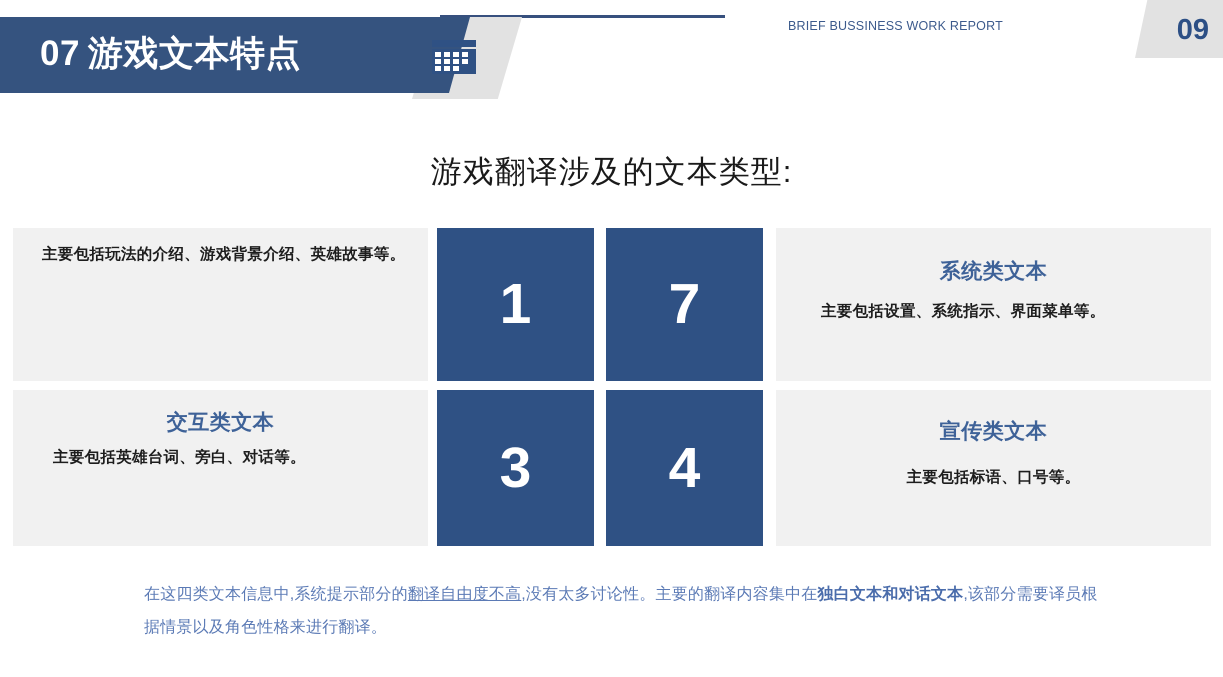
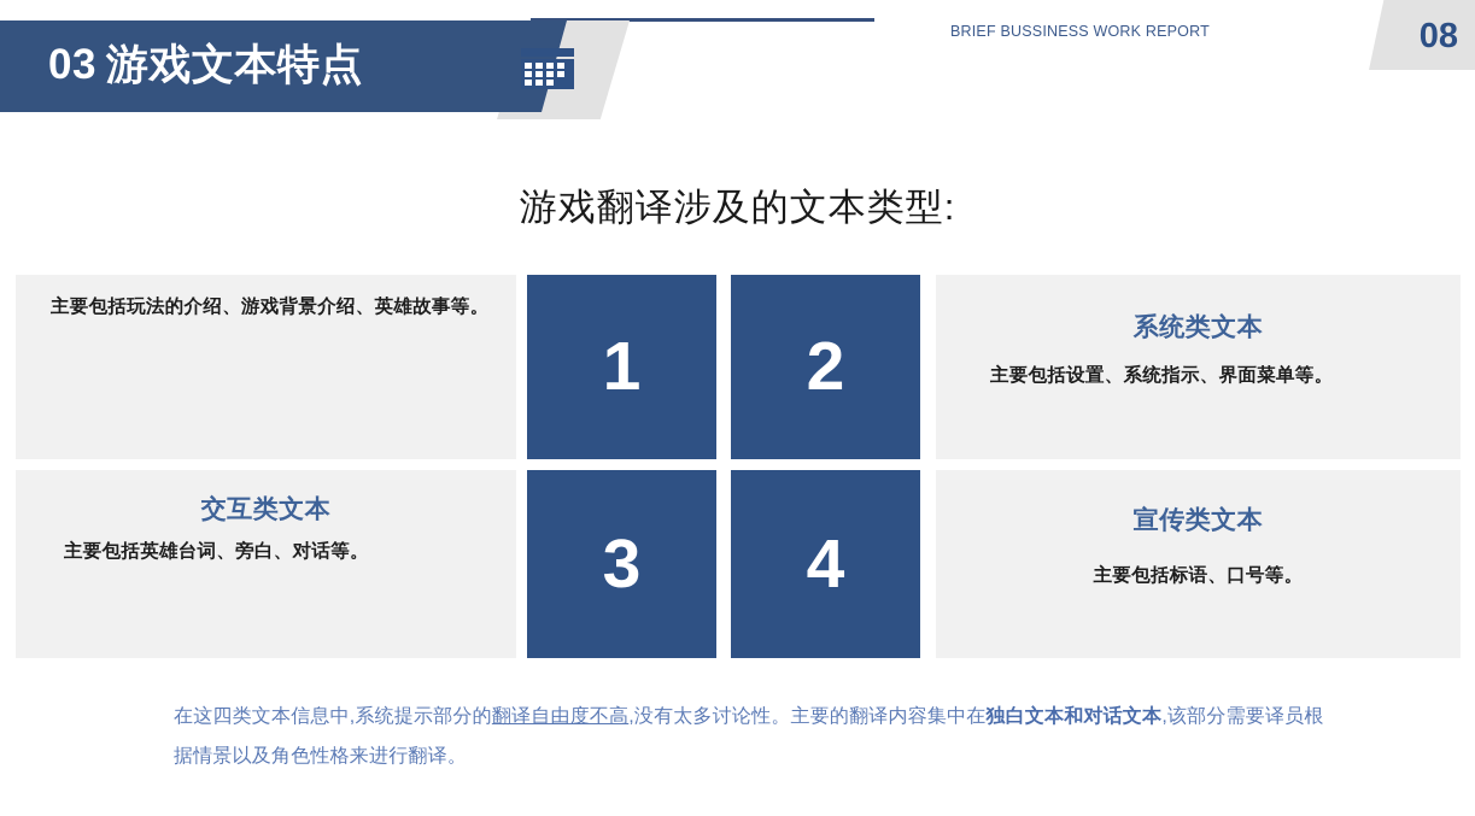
- 07 游戏文本特点
+ 03 游戏文本特点
  BRIEF BUSSINESS WORK REPORT
- 09
+ 08
  游戏翻译涉及的文本类型:
  主要包括玩法的介绍、游戏背景介绍、英雄故事等。
  1
- 7
+ 2
  系统类文本
  主要包括设置、系统指示、界面菜单等。
  交互类文本
  主要包括英雄台词、旁白、对话等。
  3
  4
  宣传类文本
  主要包括标语、口号等。
  在这四类文本信息中,系统提示部分的翻译自由度不高,没有太多讨论性。主要的翻译内容集中在独白文本和对话文本,该部分需要译员根据情景以及角色性格来进行翻译。
